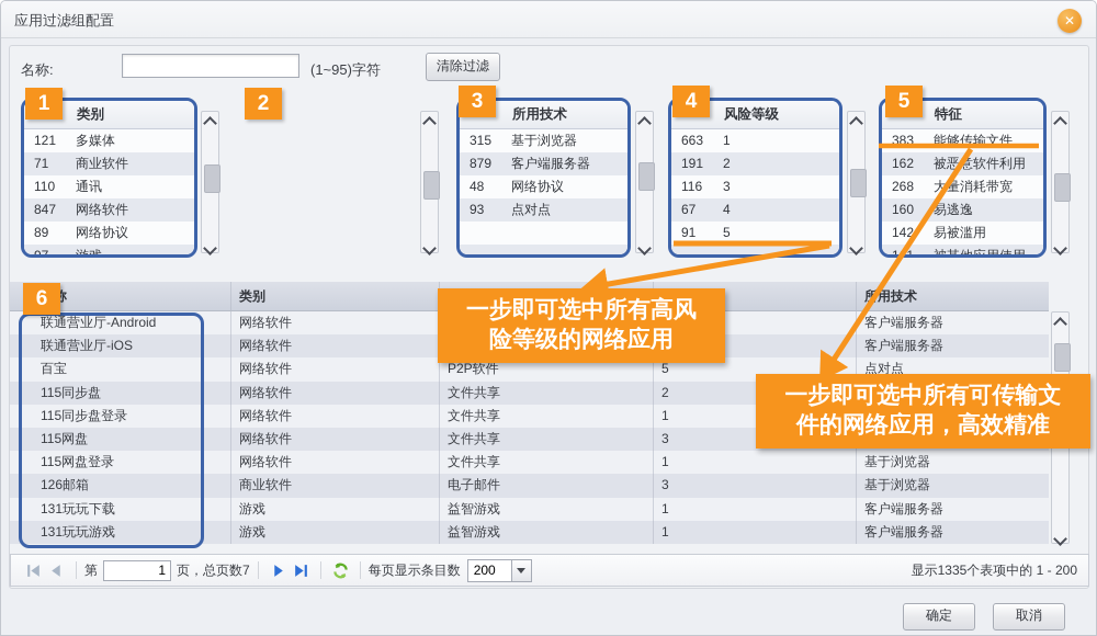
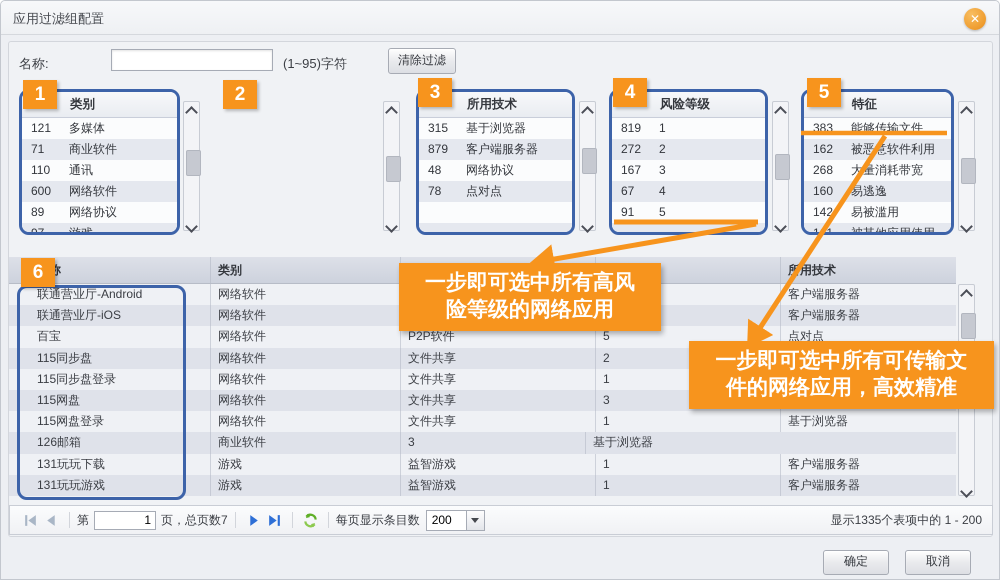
  应用过滤组配置
  ✕
  名称:
  (1~95)字符
  清除过滤
  类别
  121 多媒体
  71 商业软件
  110 通讯
- 847 网络软件
+ 600 网络软件
  89 网络协议
  所用技术
  315 基于浏览器
  879 客户端服务器
  48 网络协议
- 93 点对点
+ 78 点对点
  风险等级
- 663 1
+ 819 1
- 191 2
+ 272 2
- 116 3
+ 167 3
  67 4
  91 5
  特征
  383 能够传输文件
  162 被恶意软件利用
  268 大量消耗带宽
  160 易逃逸
  142 易被滥用
  类别
  所用技术
  联通营业厅-Android
  网络软件
  客户端服务器
  联通营业厅-iOS
  网络软件
  客户端服务器
  百宝
  网络软件
  P2P软件
  5
  点对点
  115同步盘
  网络软件
  文件共享
  2
  115同步盘登录
  网络软件
  文件共享
  1
  115网盘
  网络软件
  文件共享
  3
  115网盘登录
  网络软件
  文件共享
  1
  基于浏览器
  126邮箱
  商业软件
- 电子邮件
  3
  基于浏览器
  131玩玩下载
  游戏
  益智游戏
  1
  客户端服务器
  131玩玩游戏
  游戏
  益智游戏
  1
  客户端服务器
  第
  1
  页，总页数7
  每页显示条目数
  200
  显示1335个表项中的 1 - 200
  确定
  取消
  一步即可选中所有高风
  险等级的网络应用
  一步即可选中所有可传输文
  件的网络应用，高效精准
  1
  2
  3
  4
  5
  6
